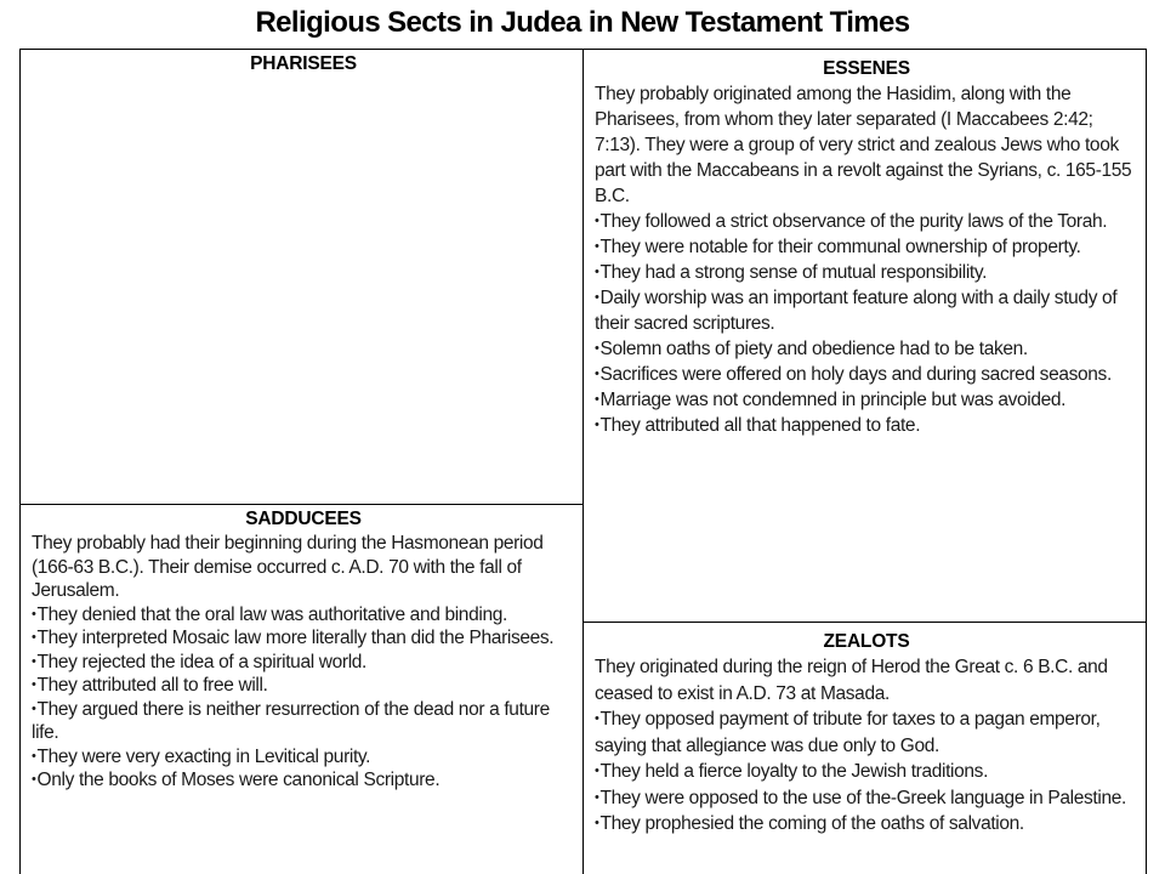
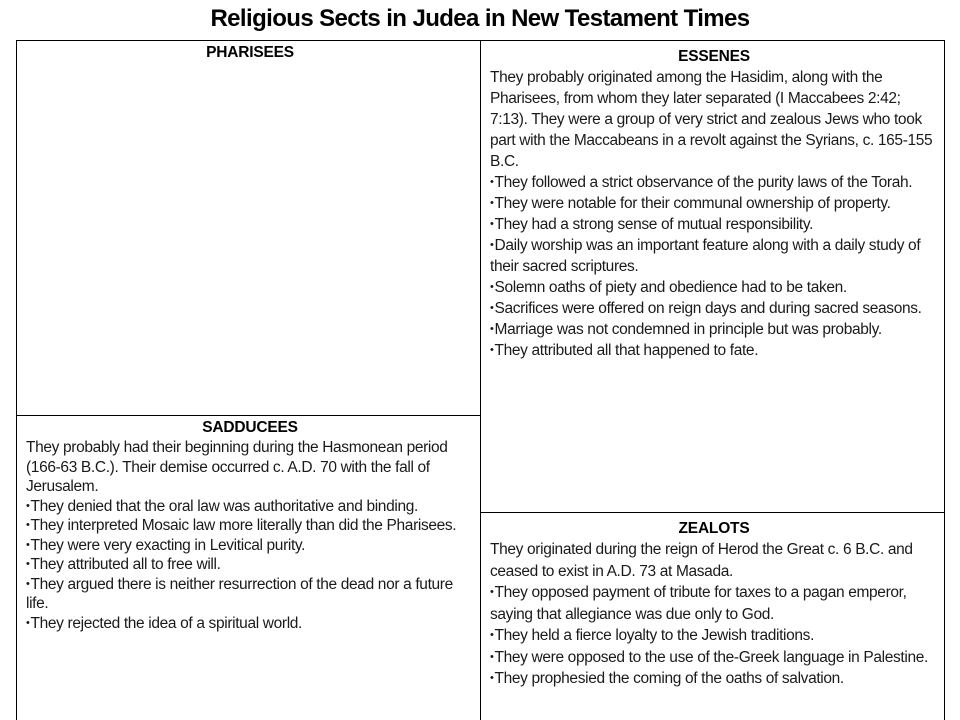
  Religious Sects in Judea in New Testament Times
  PHARISEES
  SADDUCEES
  They probably had their beginning during the Hasmonean period (166-63 B.C.). Their demise occurred c. A.D. 70 with the fall of Jerusalem.
  They denied that the oral law was authoritative and binding.
  They interpreted Mosaic law more literally than did the Pharisees.
- They rejected the idea of a spiritual world.
+ They were very exacting in Levitical purity.
  They attributed all to free will.
  They argued there is neither resurrection of the dead nor a future life.
- They were very exacting in Levitical purity.
+ They rejected the idea of a spiritual world.
- Only the books of Moses were canonical Scripture.
  ESSENES
  They probably originated among the Hasidim, along with the Pharisees, from whom they later separated (I Maccabees 2:42; 7:13). They were a group of very strict and zealous Jews who took part with the Maccabeans in a revolt against the Syrians, c. 165-155 B.C.
  They followed a strict observance of the purity laws of the Torah.
  They were notable for their communal ownership of property.
  They had a strong sense of mutual responsibility.
  Daily worship was an important feature along with a daily study of their sacred scriptures.
  Solemn oaths of piety and obedience had to be taken.
- Sacrifices were offered on holy days and during sacred seasons.
+ Sacrifices were offered on reign days and during sacred seasons.
- Marriage was not condemned in principle but was avoided.
+ Marriage was not condemned in principle but was probably.
  They attributed all that happened to fate.
  ZEALOTS
  They originated during the reign of Herod the Great c. 6 B.C. and ceased to exist in A.D. 73 at Masada.
  They opposed payment of tribute for taxes to a pagan emperor, saying that allegiance was due only to God.
  They held a fierce loyalty to the Jewish traditions.
  They were opposed to the use of the-Greek language in Palestine.
  They prophesied the coming of the oaths of salvation.
